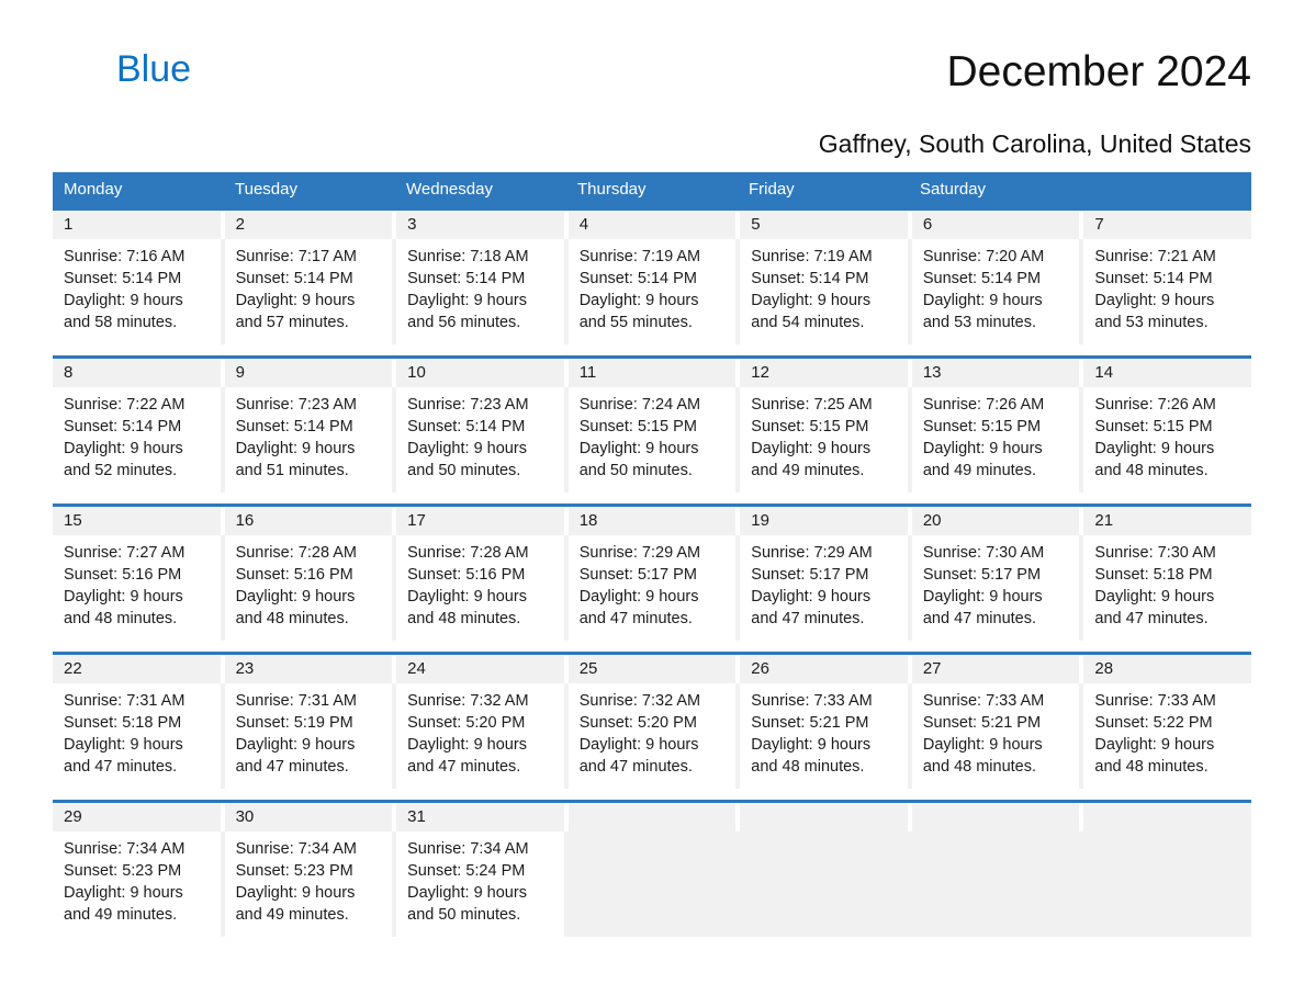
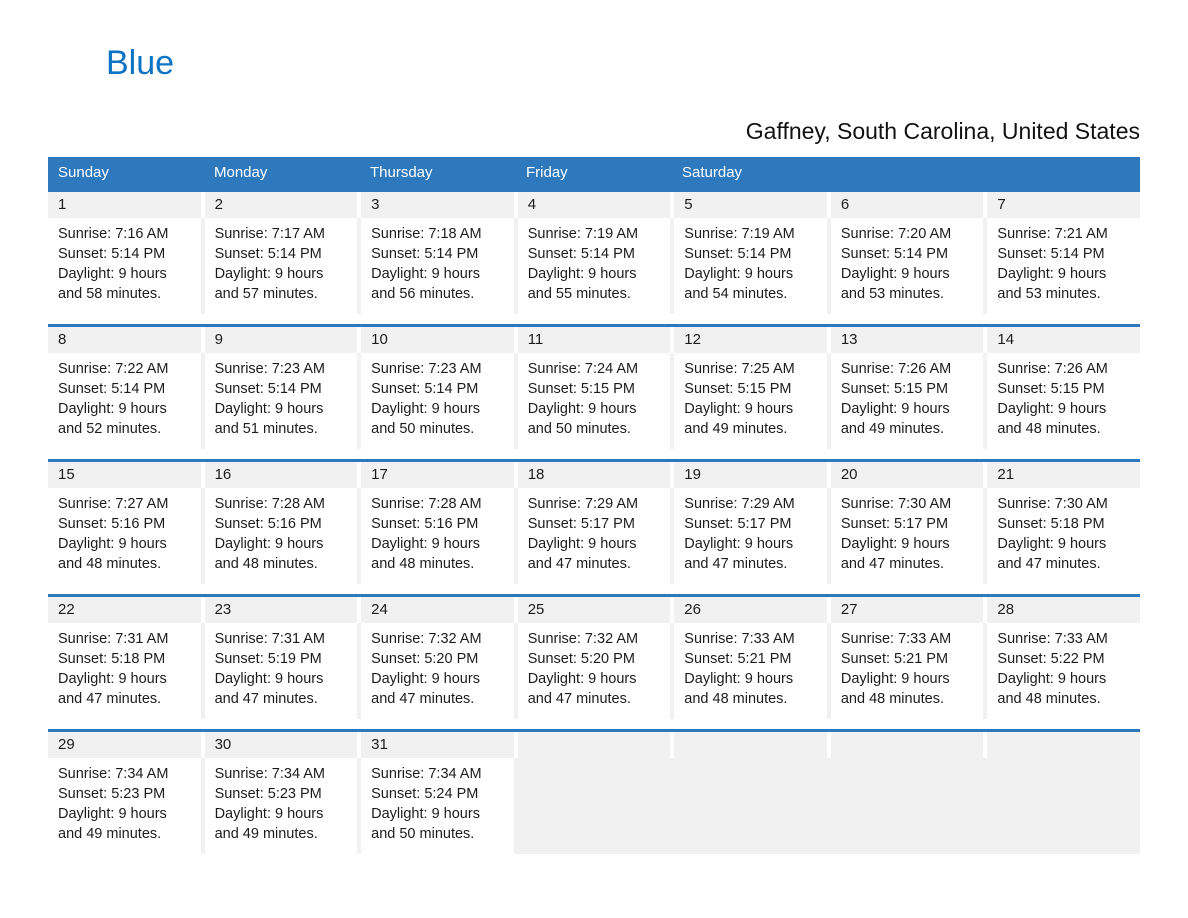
  Blue
- December 2024
  Gaffney, South Carolina, United States
+ Sunday
  Monday
- Tuesday
- Wednesday
  Thursday
  Friday
  Saturday
  1
  Sunrise: 7:16 AM
  Sunset: 5:14 PM
  Daylight: 9 hours
  and 58 minutes.
  2
  Sunrise: 7:17 AM
  Sunset: 5:14 PM
  Daylight: 9 hours
  and 57 minutes.
  3
  Sunrise: 7:18 AM
  Sunset: 5:14 PM
  Daylight: 9 hours
  and 56 minutes.
  4
  Sunrise: 7:19 AM
  Sunset: 5:14 PM
  Daylight: 9 hours
  and 55 minutes.
  5
  Sunrise: 7:19 AM
  Sunset: 5:14 PM
  Daylight: 9 hours
  and 54 minutes.
  6
  Sunrise: 7:20 AM
  Sunset: 5:14 PM
  Daylight: 9 hours
  and 53 minutes.
  7
  Sunrise: 7:21 AM
  Sunset: 5:14 PM
  Daylight: 9 hours
  and 53 minutes.
  8
  Sunrise: 7:22 AM
  Sunset: 5:14 PM
  Daylight: 9 hours
  and 52 minutes.
  9
  Sunrise: 7:23 AM
  Sunset: 5:14 PM
  Daylight: 9 hours
  and 51 minutes.
  10
  Sunrise: 7:23 AM
  Sunset: 5:14 PM
  Daylight: 9 hours
  and 50 minutes.
  11
  Sunrise: 7:24 AM
  Sunset: 5:15 PM
  Daylight: 9 hours
  and 50 minutes.
  12
  Sunrise: 7:25 AM
  Sunset: 5:15 PM
  Daylight: 9 hours
  and 49 minutes.
  13
  Sunrise: 7:26 AM
  Sunset: 5:15 PM
  Daylight: 9 hours
  and 49 minutes.
  14
  Sunrise: 7:26 AM
  Sunset: 5:15 PM
  Daylight: 9 hours
  and 48 minutes.
  15
  Sunrise: 7:27 AM
  Sunset: 5:16 PM
  Daylight: 9 hours
  and 48 minutes.
  16
  Sunrise: 7:28 AM
  Sunset: 5:16 PM
  Daylight: 9 hours
  and 48 minutes.
  17
  Sunrise: 7:28 AM
  Sunset: 5:16 PM
  Daylight: 9 hours
  and 48 minutes.
  18
  Sunrise: 7:29 AM
  Sunset: 5:17 PM
  Daylight: 9 hours
  and 47 minutes.
  19
  Sunrise: 7:29 AM
  Sunset: 5:17 PM
  Daylight: 9 hours
  and 47 minutes.
  20
  Sunrise: 7:30 AM
  Sunset: 5:17 PM
  Daylight: 9 hours
  and 47 minutes.
  21
  Sunrise: 7:30 AM
  Sunset: 5:18 PM
  Daylight: 9 hours
  and 47 minutes.
  22
  Sunrise: 7:31 AM
  Sunset: 5:18 PM
  Daylight: 9 hours
  and 47 minutes.
  23
  Sunrise: 7:31 AM
  Sunset: 5:19 PM
  Daylight: 9 hours
  and 47 minutes.
  24
  Sunrise: 7:32 AM
  Sunset: 5:20 PM
  Daylight: 9 hours
  and 47 minutes.
  25
  Sunrise: 7:32 AM
  Sunset: 5:20 PM
  Daylight: 9 hours
  and 47 minutes.
  26
  Sunrise: 7:33 AM
  Sunset: 5:21 PM
  Daylight: 9 hours
  and 48 minutes.
  27
  Sunrise: 7:33 AM
  Sunset: 5:21 PM
  Daylight: 9 hours
  and 48 minutes.
  28
  Sunrise: 7:33 AM
  Sunset: 5:22 PM
  Daylight: 9 hours
  and 48 minutes.
  29
  Sunrise: 7:34 AM
  Sunset: 5:23 PM
  Daylight: 9 hours
  and 49 minutes.
  30
  Sunrise: 7:34 AM
  Sunset: 5:23 PM
  Daylight: 9 hours
  and 49 minutes.
  31
  Sunrise: 7:34 AM
  Sunset: 5:24 PM
  Daylight: 9 hours
  and 50 minutes.
